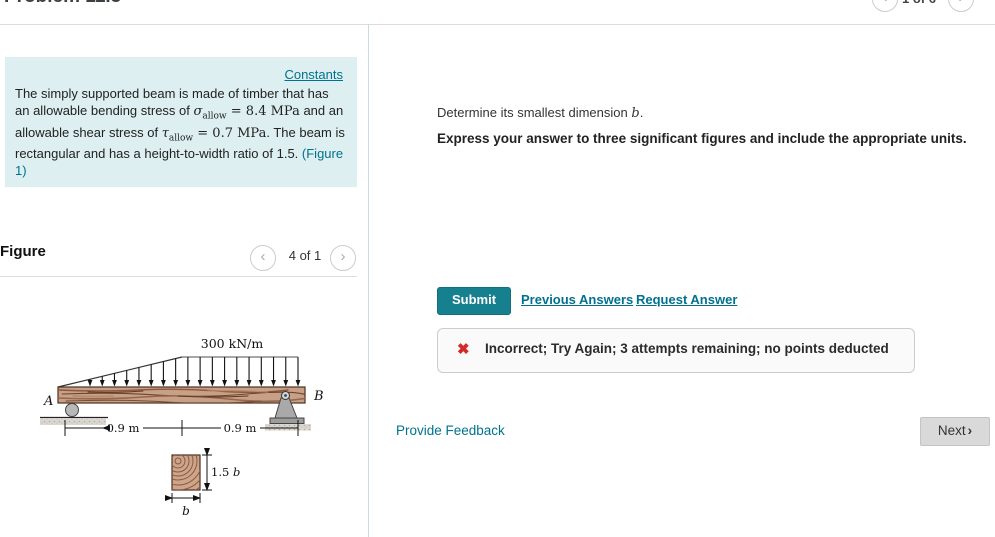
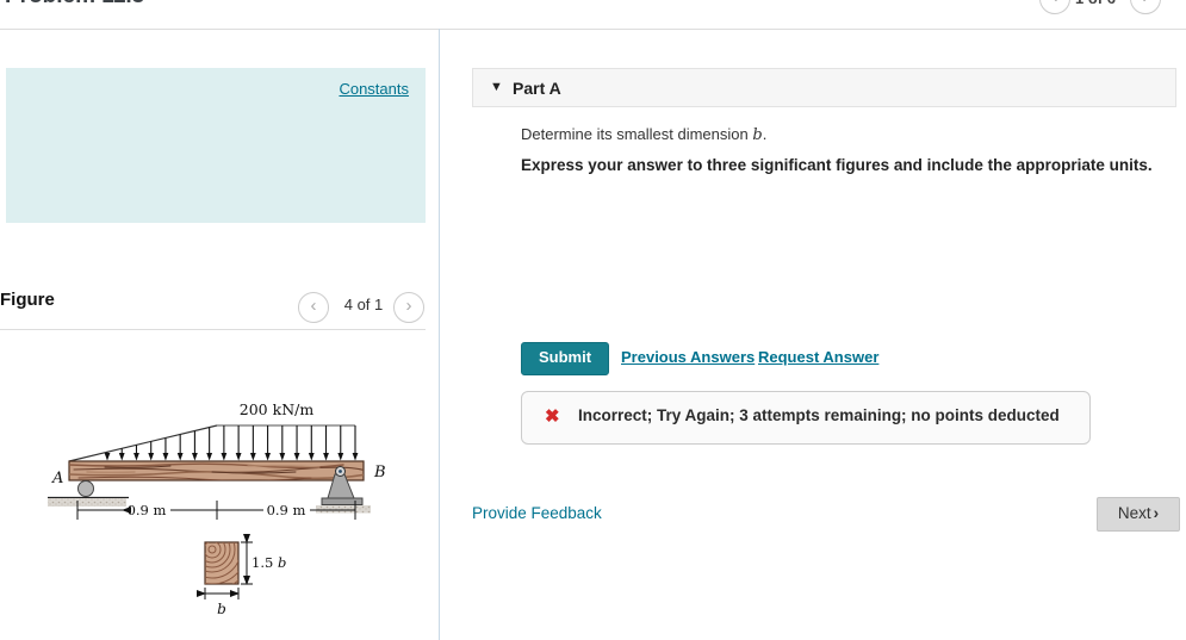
  Constants
- The simply supported beam is made of timber that has an allowable bending stress of σallow = 8.4 MPa and an allowable shear stress of τallow = 0.7 MPa. The beam is rectangular and has a height-to-width ratio of 1.5. (Figure 1)
  Figure
  ‹
  4 of 1
  ›
- 300 kN/m
+ 200 kN/m
  A
  B
  0.9 m
  0.9 m
  1.5 b
  b
+ ▼
+ Part A
  Determine its smallest dimension b.
  Express your answer to three significant figures and include the appropriate units.
  Submit
  Previous Answers
  Request Answer
  ✖
  Incorrect; Try Again; 3 attempts remaining; no points deducted
  Provide Feedback
  Next ›
